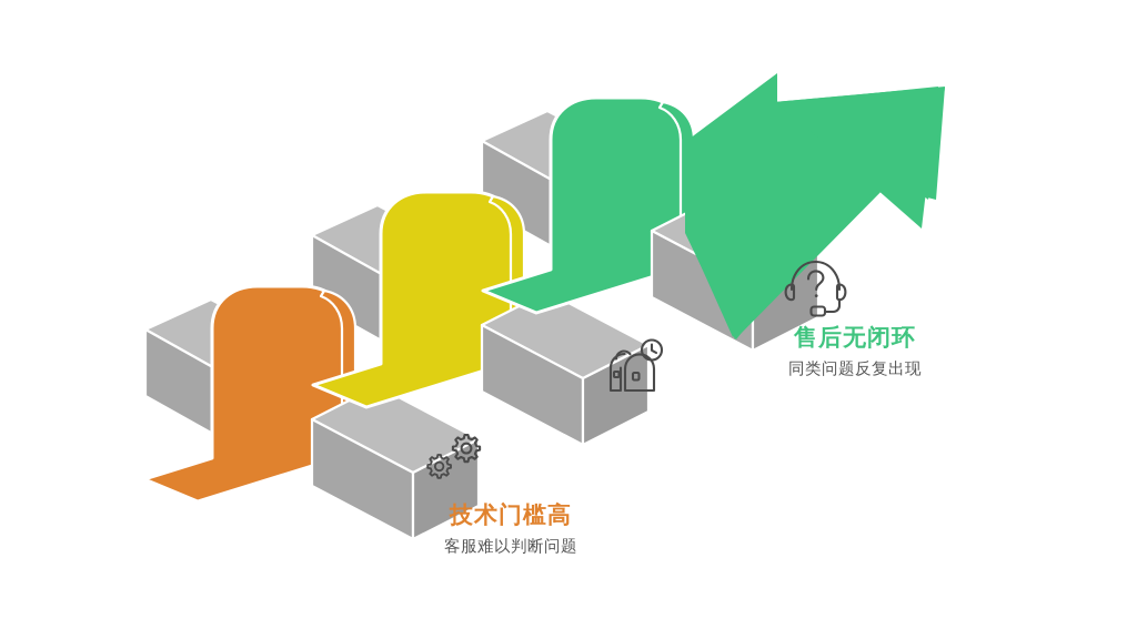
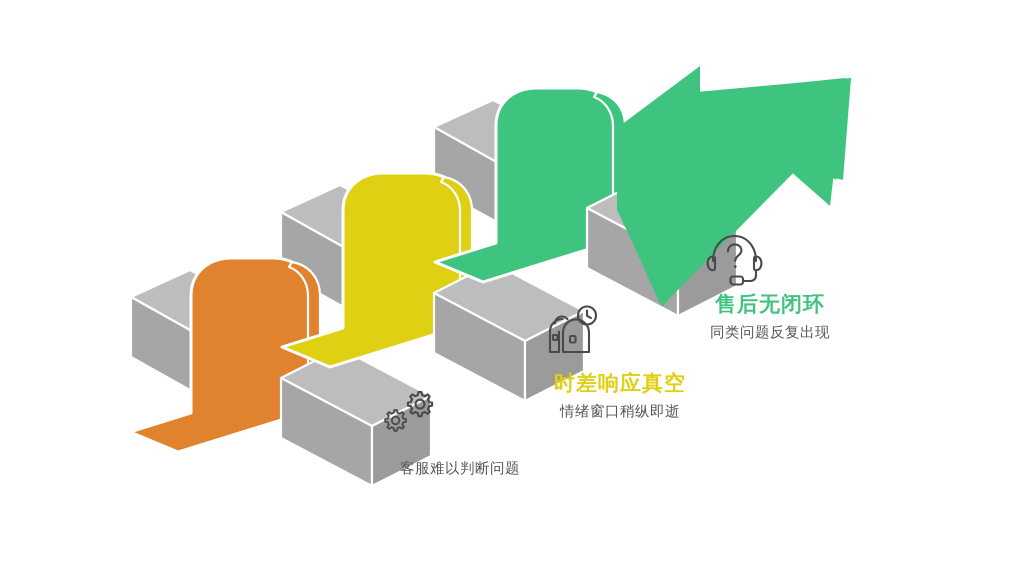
- 技术门槛高
  客服难以判断问题
+ 时差响应真空
+ 情绪窗口稍纵即逝
  售后无闭环
  同类问题反复出现
